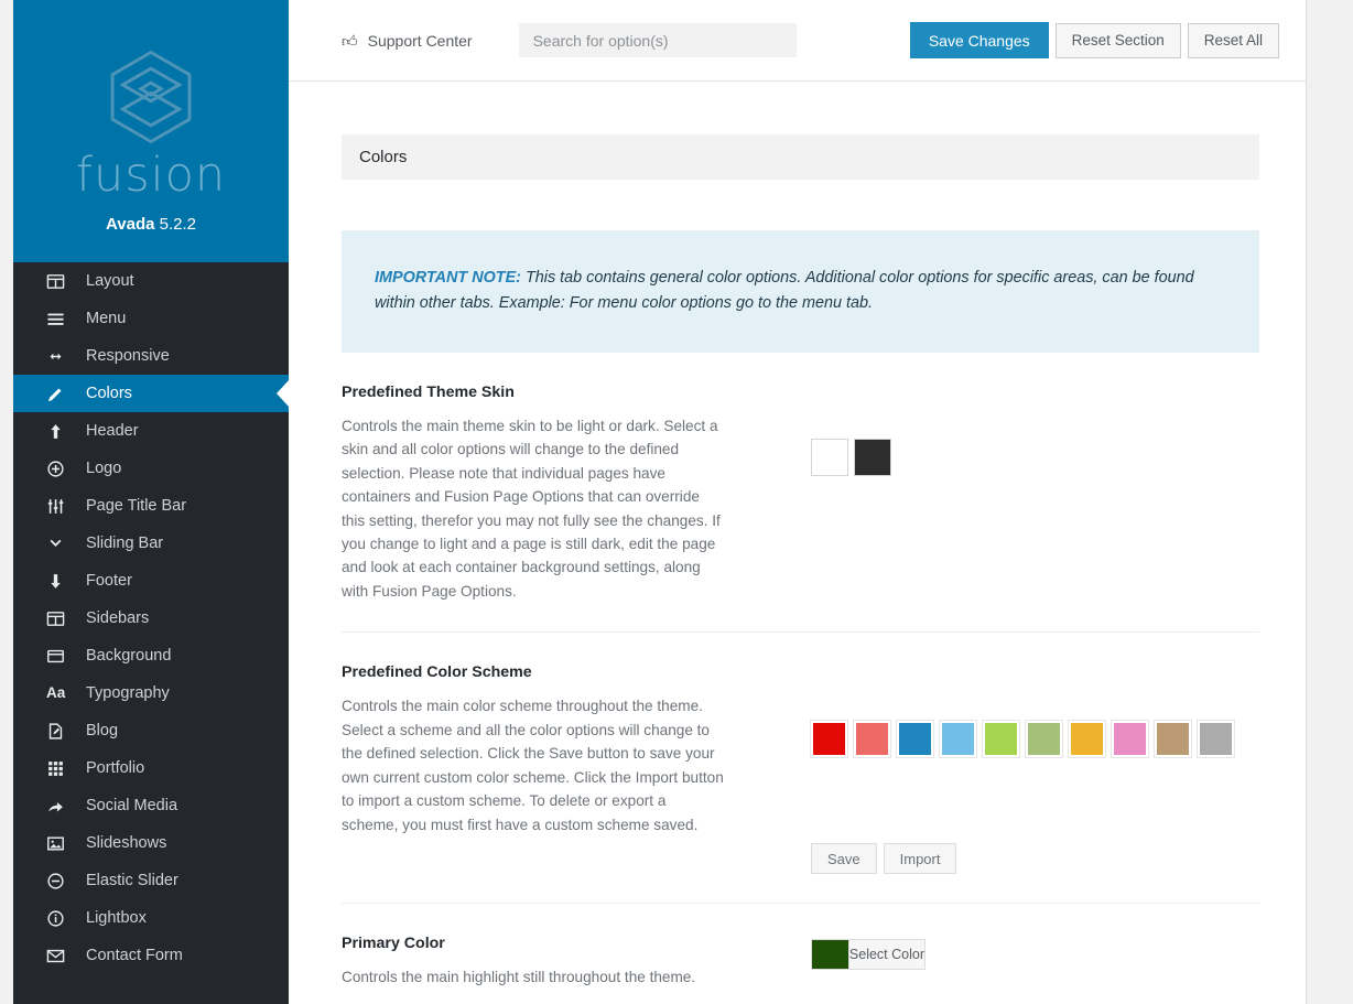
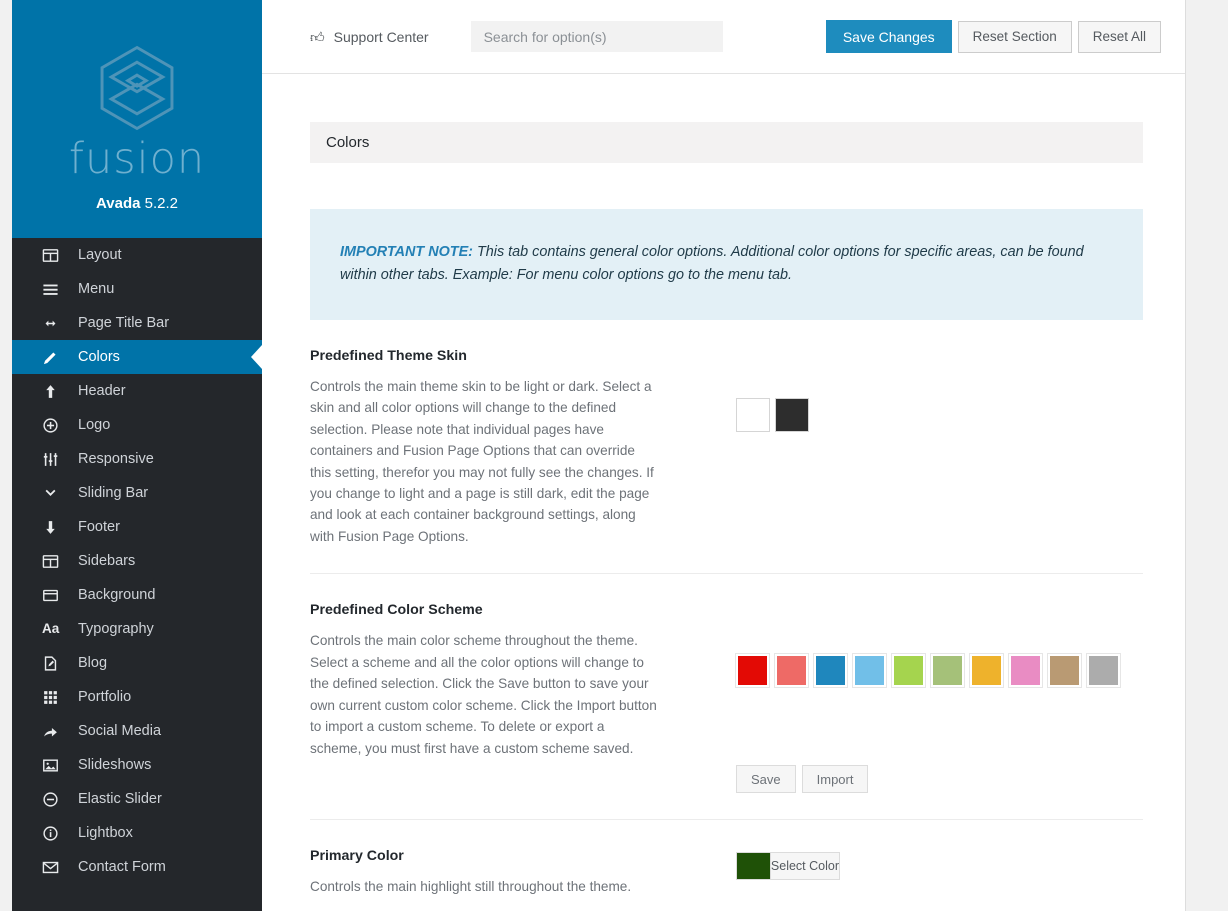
  fusion
  Avada 5.2.2
  Layout
  Menu
- Responsive
+ Page Title Bar
  Colors
  Header
  Logo
- Page Title Bar
+ Responsive
  Sliding Bar
  Footer
  Sidebars
  Background
  Aa
  Typography
  Blog
  Portfolio
  Social Media
  Slideshows
  Elastic Slider
  Lightbox
  Contact Form
  👍︎
  Support Center
  Search for option(s)
  Save Changes
  Reset Section
  Reset All
  Colors
  IMPORTANT NOTE: This tab contains general color options. Additional color options for specific areas, can be found within other tabs. Example: For menu color options go to the menu tab.
  Predefined Theme Skin
  Controls the main theme skin to be light or dark. Select a skin and all color options will change to the defined selection. Please note that individual pages have containers and Fusion Page Options that can override this setting, therefor you may not fully see the changes. If you change to light and a page is still dark, edit the page and look at each container background settings, along with Fusion Page Options.
  Predefined Color Scheme
  Controls the main color scheme throughout the theme. Select a scheme and all the color options will change to the defined selection. Click the Save button to save your own current custom color scheme. Click the Import button to import a custom scheme. To delete or export a scheme, you must first have a custom scheme saved.
  Save
  Import
  Primary Color
  Controls the main highlight still throughout the theme.
  Select Color
